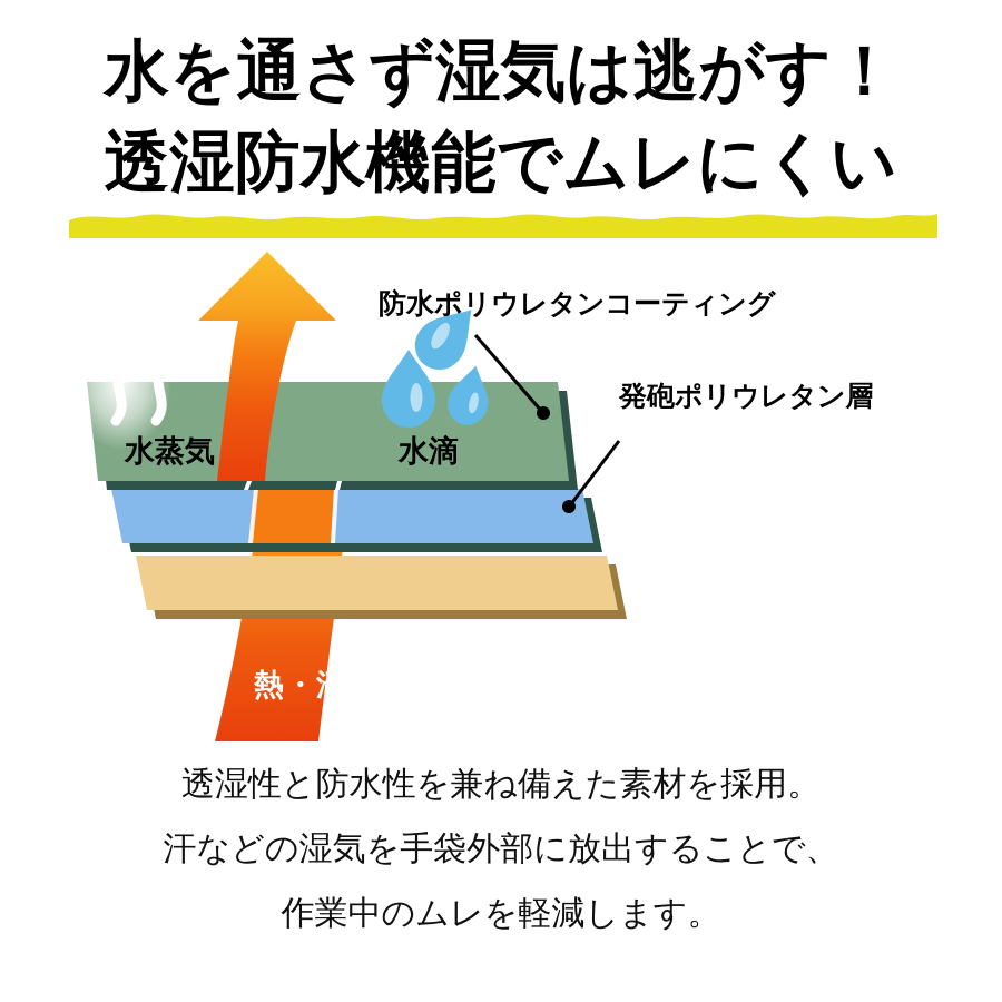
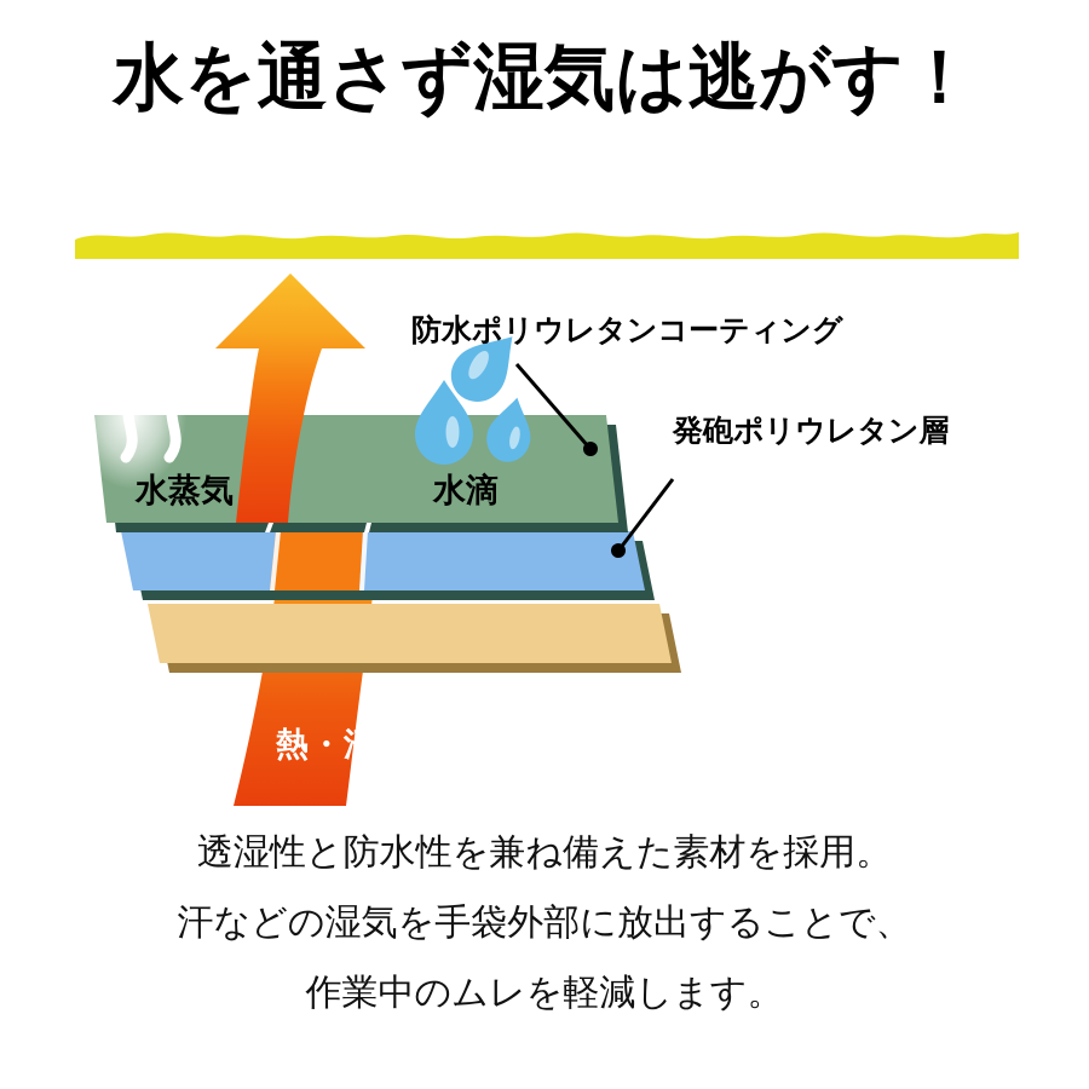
  水を通さず湿気は逃がす！
- 透湿防水機能でムレにくい
  水蒸気
  水滴
  熱・汗
  防水ポリウレタンコーティング
  発砲ポリウレタン層
  透湿性と防水性を兼ね備えた素材を採用。
  汗などの湿気を手袋外部に放出することで、
  作業中のムレを軽減します。
